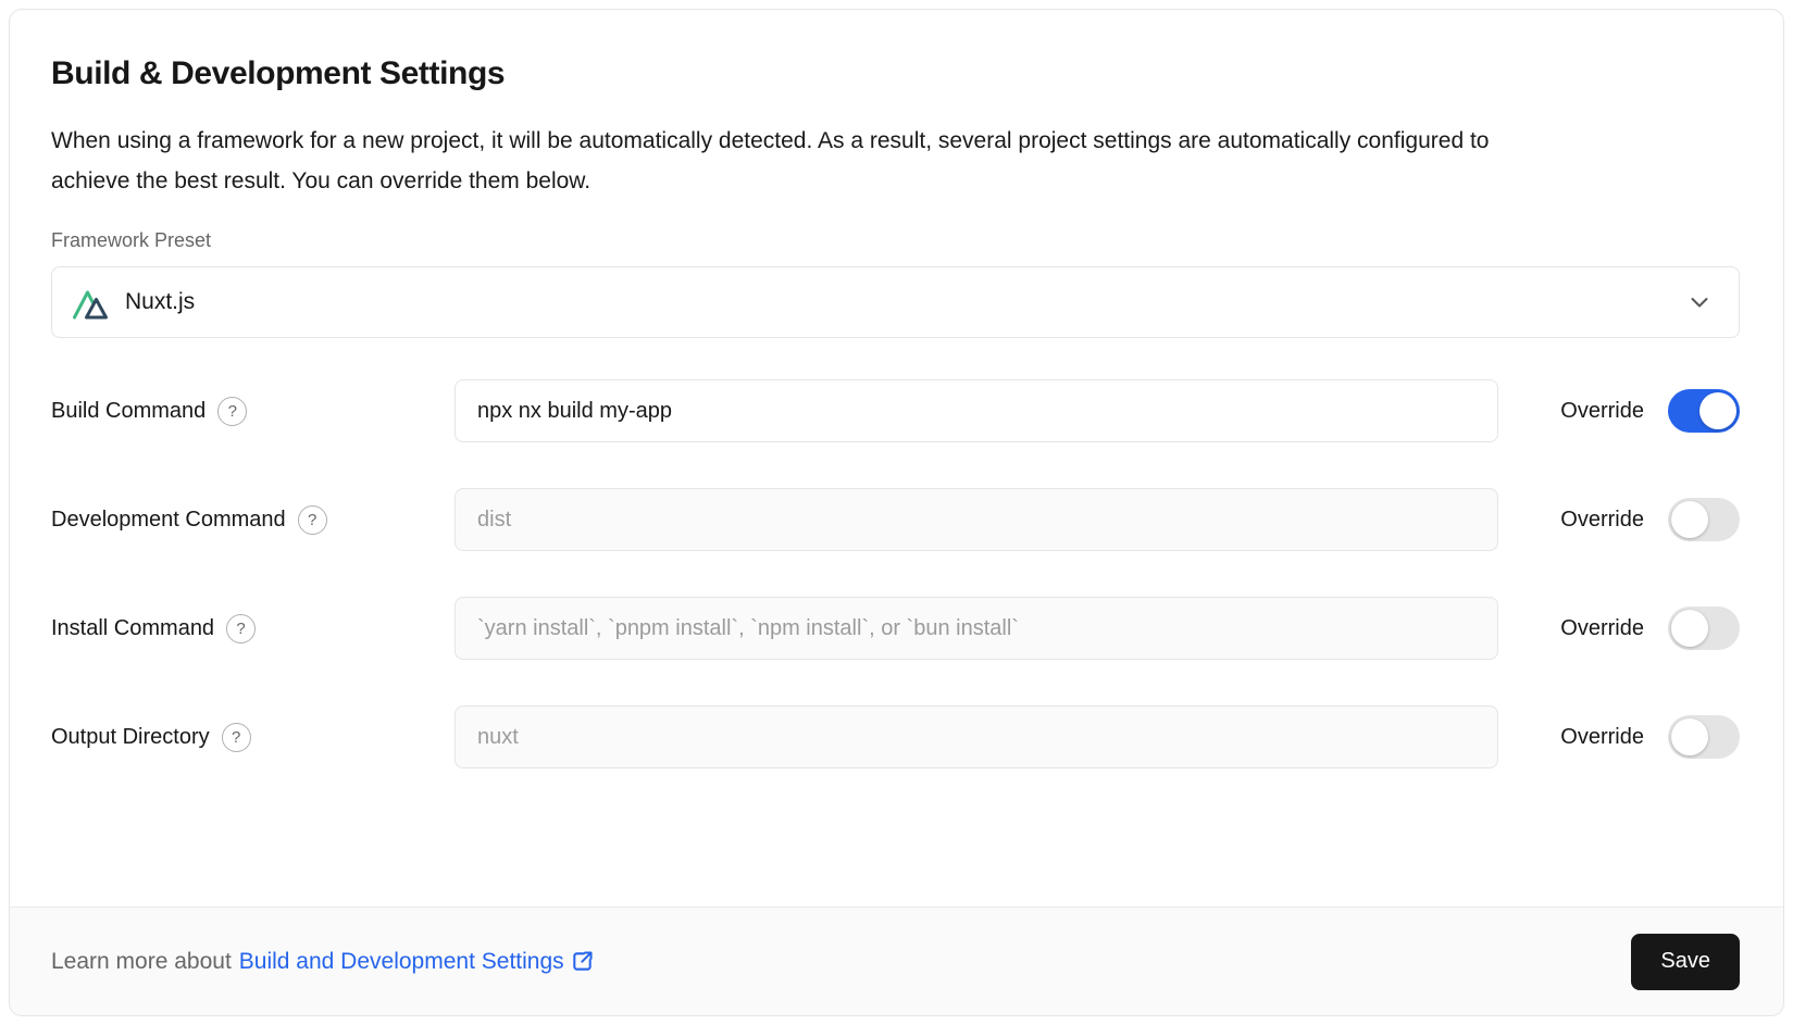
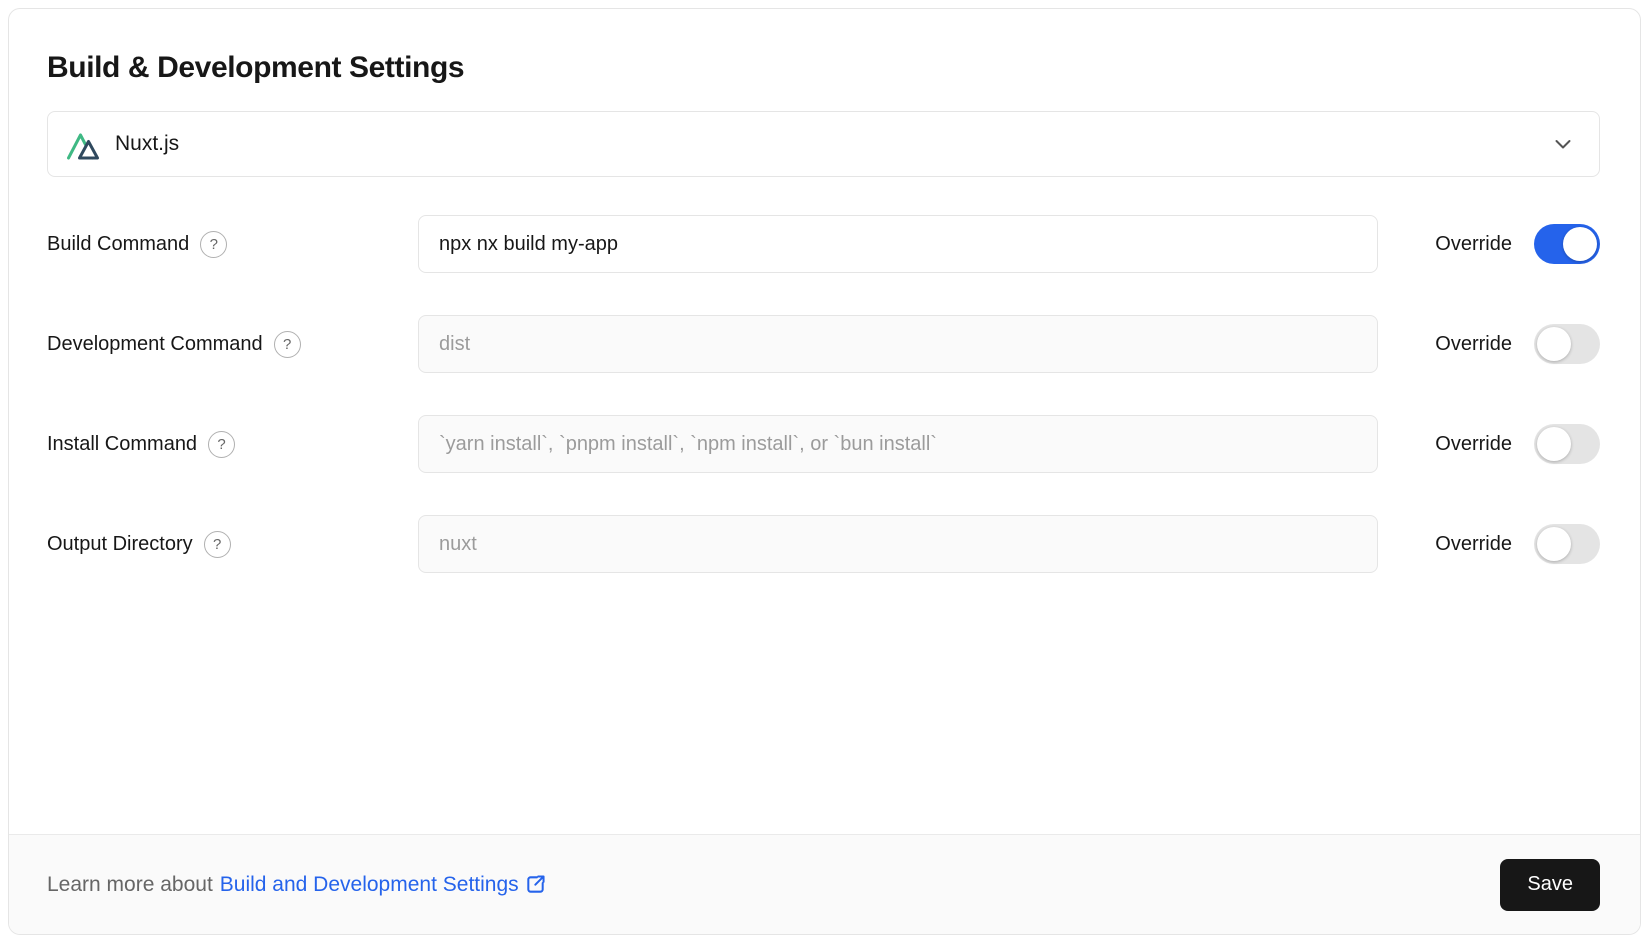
  Build & Development Settings
- When using a framework for a new project, it will be automatically detected. As a result, several project settings are automatically configured to achieve the best result. You can override them below.
- Framework Preset
  Nuxt.js
  Build Command
  ?
  npx nx build my-app
  Override
  Development Command
  ?
  dist
  Override
  Install Command
  ?
  `yarn install`, `pnpm install`, `npm install`, or `bun install`
  Override
  Output Directory
  ?
  nuxt
  Override
  Learn more about
  Build and Development Settings
  Save
